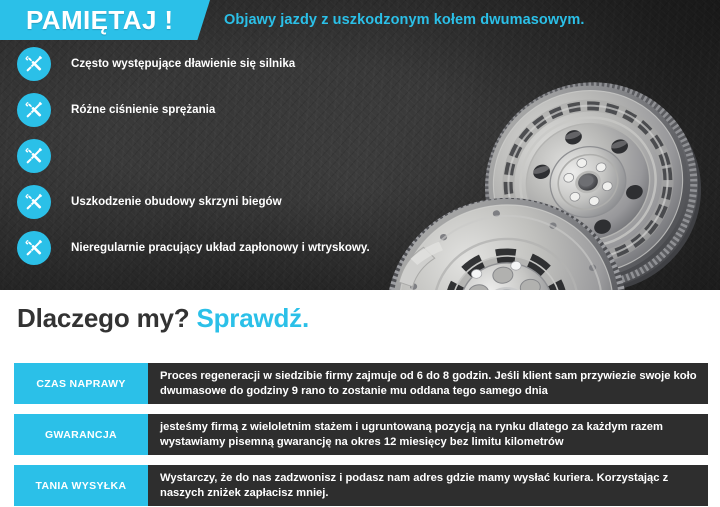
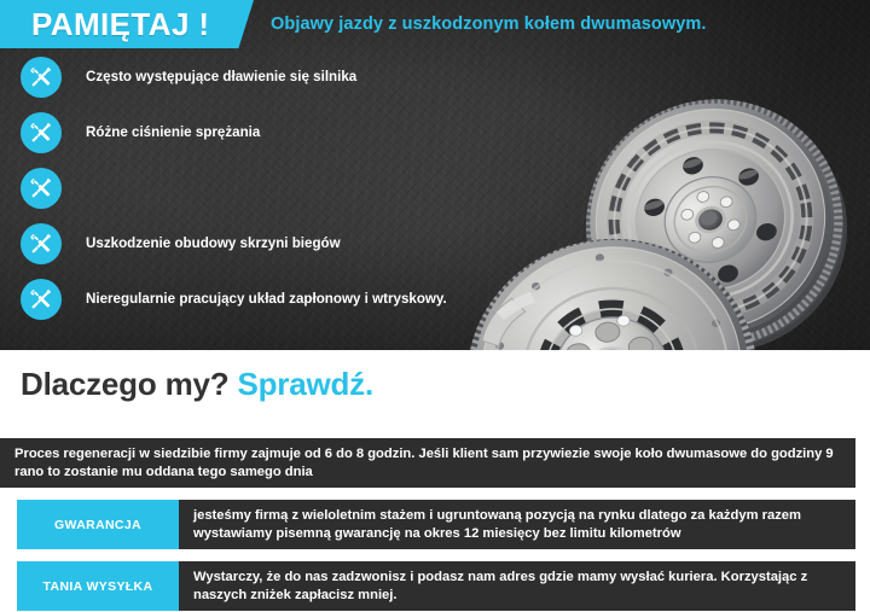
  PAMIĘTAJ !
  Objawy jazdy z uszkodzonym kołem dwumasowym.
  Często występujące dławienie się silnika
  Różne ciśnienie sprężania
  Uszkodzenie obudowy skrzyni biegów
  Nieregularnie pracujący układ zapłonowy i wtryskowy.
  Dlaczego my? Sprawdź.
- CZAS NAPRAWY
  Proces regeneracji w siedzibie firmy zajmuje od 6 do 8 godzin. Jeśli klient sam przywiezie swoje koło dwumasowe do godziny 9 rano to zostanie mu oddana tego samego dnia
  GWARANCJA
  jesteśmy firmą z wieloletnim stażem i ugruntowaną pozycją na rynku dlatego za każdym razem wystawiamy pisemną gwarancję na okres 12 miesięcy bez limitu kilometrów
  TANIA WYSYŁKA
  Wystarczy, że do nas zadzwonisz i podasz nam adres gdzie mamy wysłać kuriera. Korzystając z naszych zniżek zapłacisz mniej.
